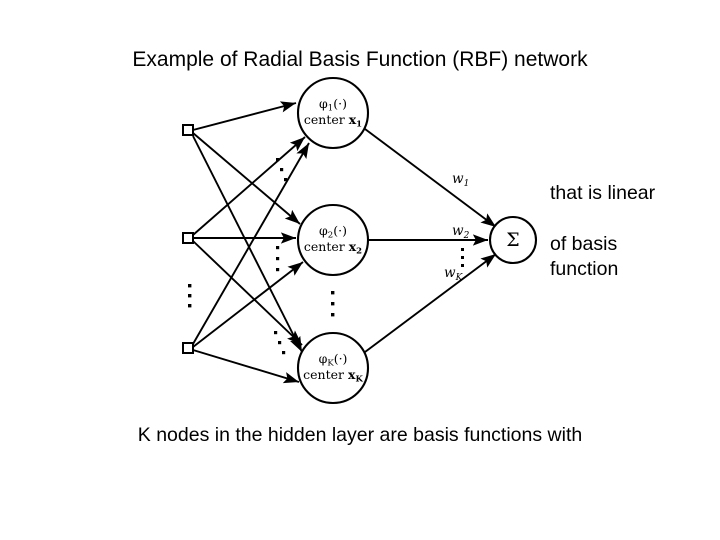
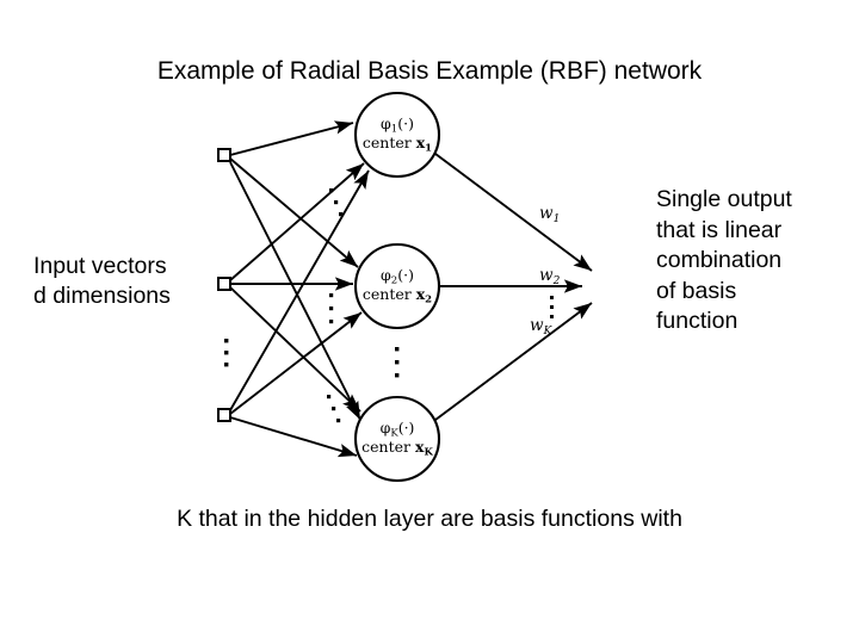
- Example of Radial Basis Function (RBF) network
+ Example of Radial Basis Example (RBF) network
  φ1 (·)
  center x1
  φ2 (·)
  center x2
  φK (·)
  center xK
- Σ
  w1
  w2
  wK
+ Input vectors
+ d dimensions
+ Single output
  that is linear
+ combination
  of basis
  function
- K nodes in the hidden layer are basis functions with
+ K that in the hidden layer are basis functions with
